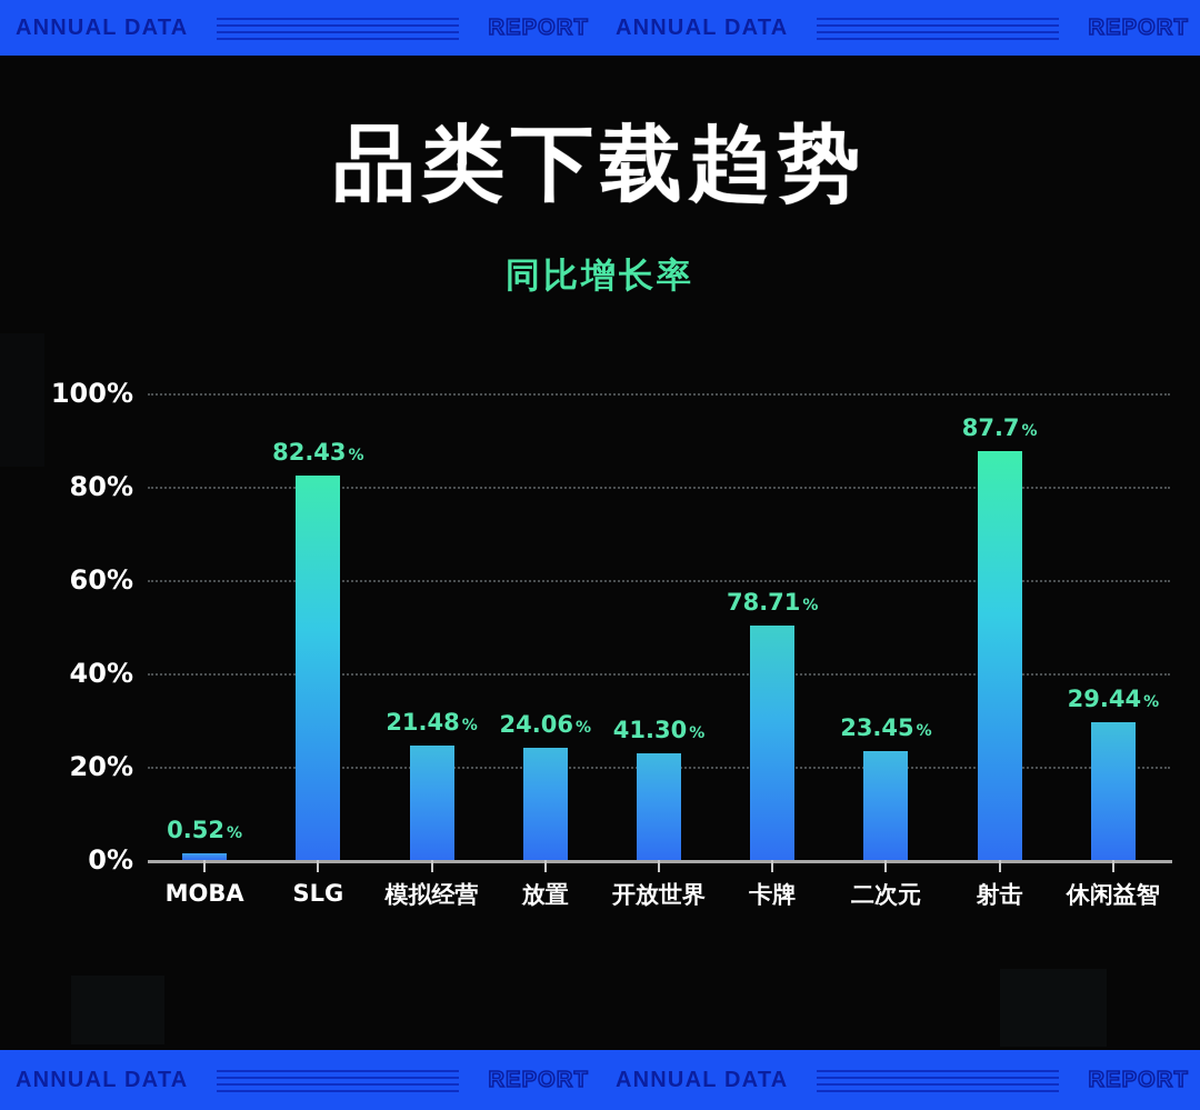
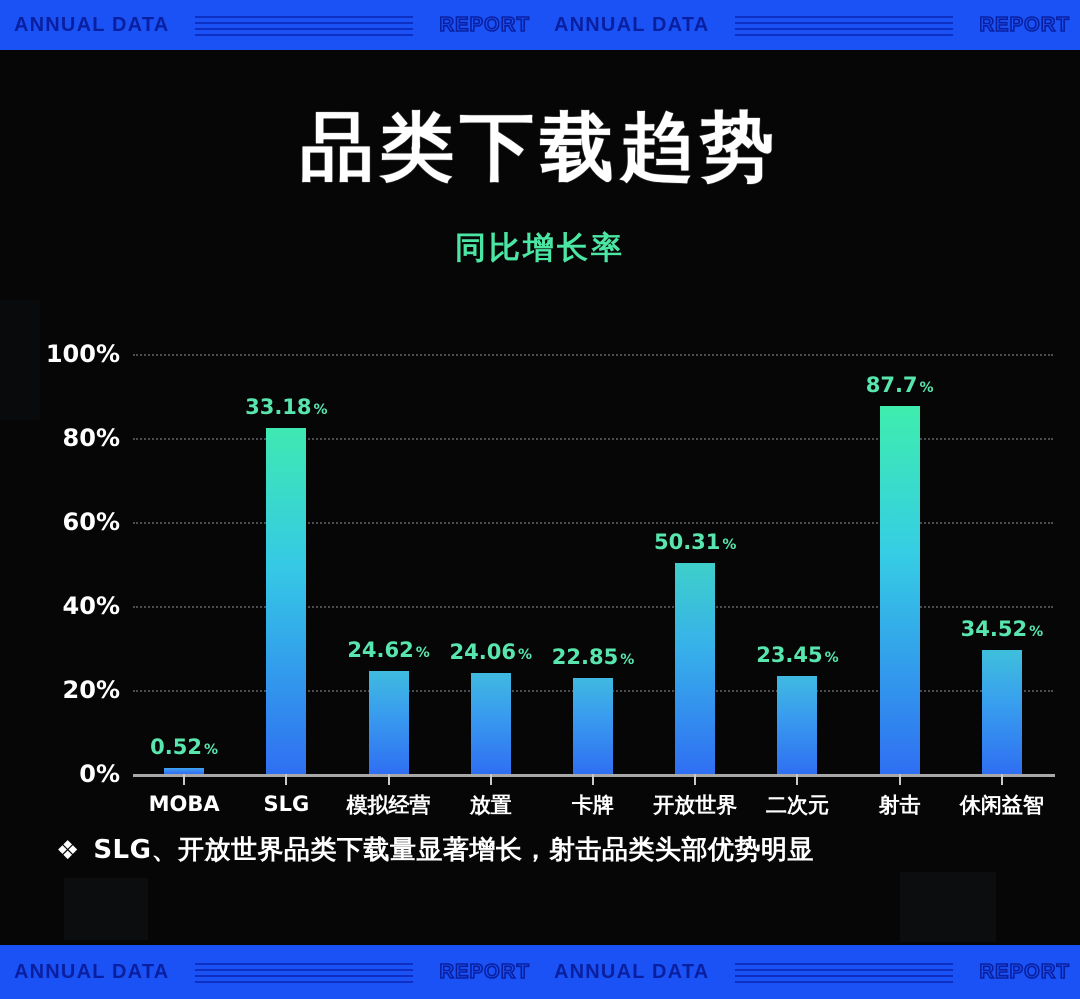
  ANNUAL DATA
  REPORT
  ANNUAL DATA
  REPORT
  品类下载趋势
  同比增长率
  0%
  20%
  40%
  60%
  80%
  100%
  0.52 %
  MOBA
- 82.43 %
+ 33.18 %
  SLG
- 21.48 %
+ 24.62 %
  模拟经营
  24.06 %
  放置
- 41.30 %
+ 22.85 %
- 开放世界
+ 卡牌
- 78.71 %
+ 50.31 %
- 卡牌
+ 开放世界
  23.45 %
  二次元
  87.7 %
  射击
- 29.44 %
+ 34.52 %
  休闲益智
+ ❖
+ SLG、开放世界品类下载量显著增长，射击品类头部优势明显
  ANNUAL DATA
  REPORT
  ANNUAL DATA
  REPORT
